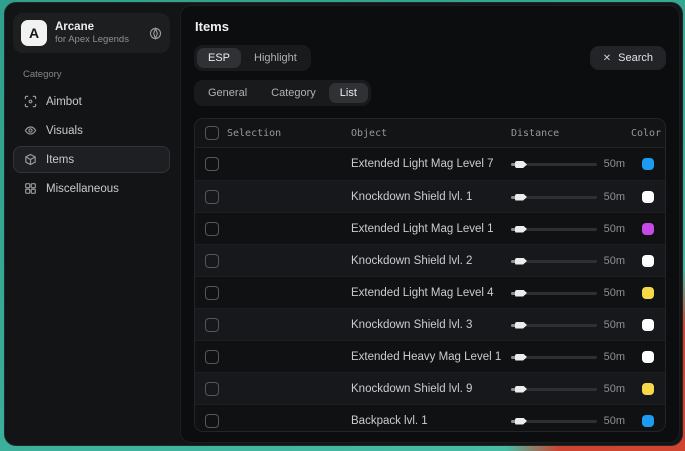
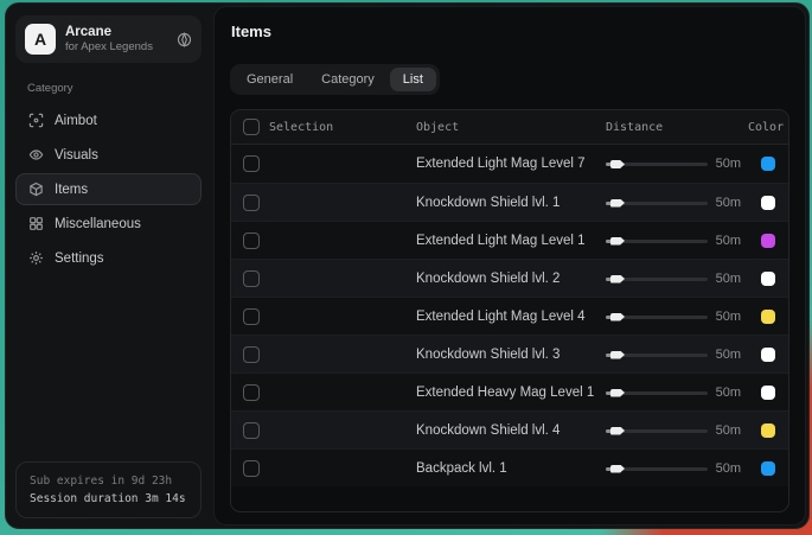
  A
  Arcane
  for Apex Legends
  Category
  Aimbot
  Visuals
  Items
  Miscellaneous
+ Settings
+ Sub expires in 9d 23h
+ Session duration 3m 14s
  Items
- ESP
- Highlight
- ✕
- Search
  General
  Category
  List
  Selection
  Object
  Distance
  Color
  Extended Light Mag Level 7
  50m
  Knockdown Shield lvl. 1
  50m
  Extended Light Mag Level 1
  50m
  Knockdown Shield lvl. 2
  50m
  Extended Light Mag Level 4
  50m
  Knockdown Shield lvl. 3
  50m
  Extended Heavy Mag Level 1
  50m
- Knockdown Shield lvl. 9
+ Knockdown Shield lvl. 4
  50m
  Backpack lvl. 1
  50m
